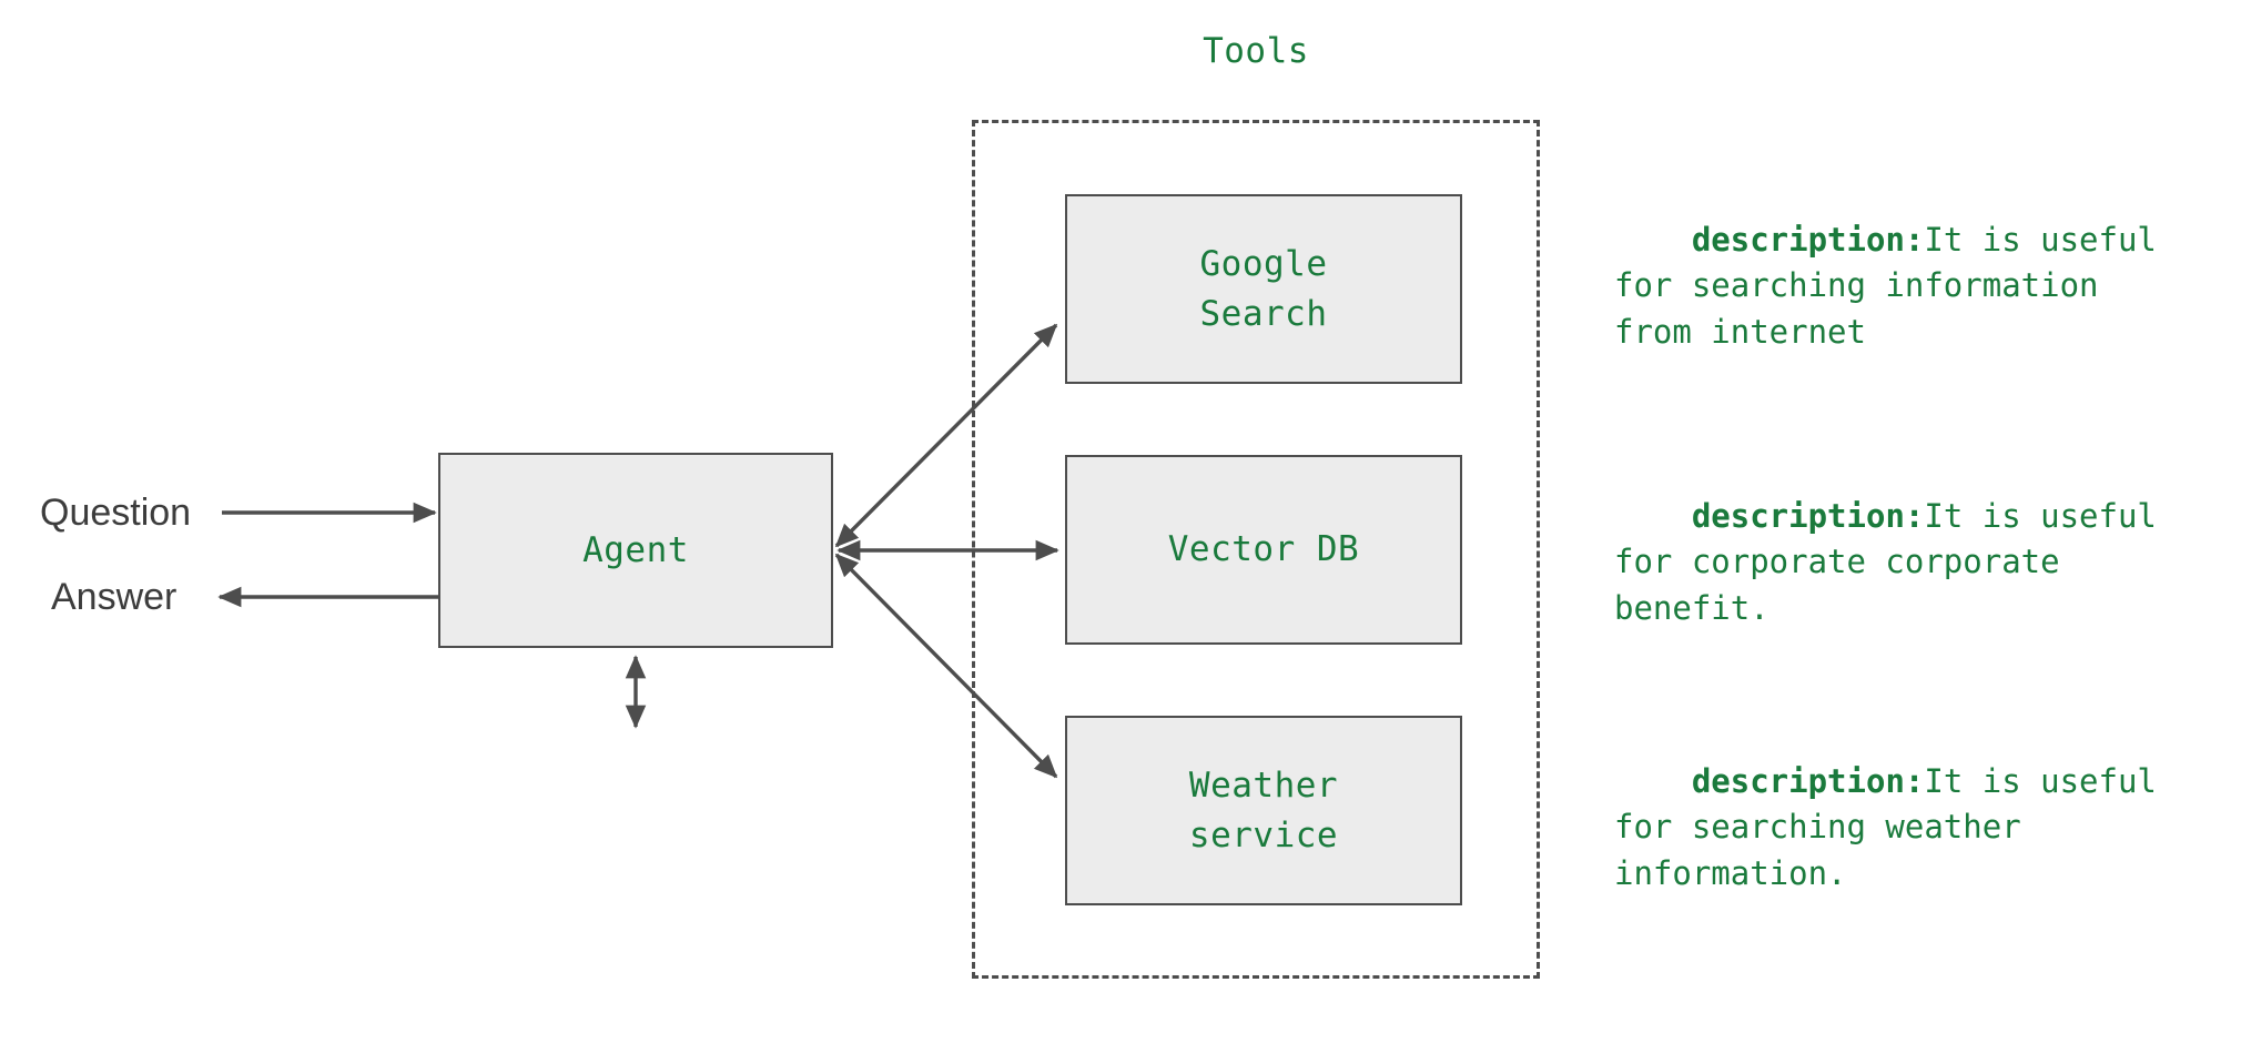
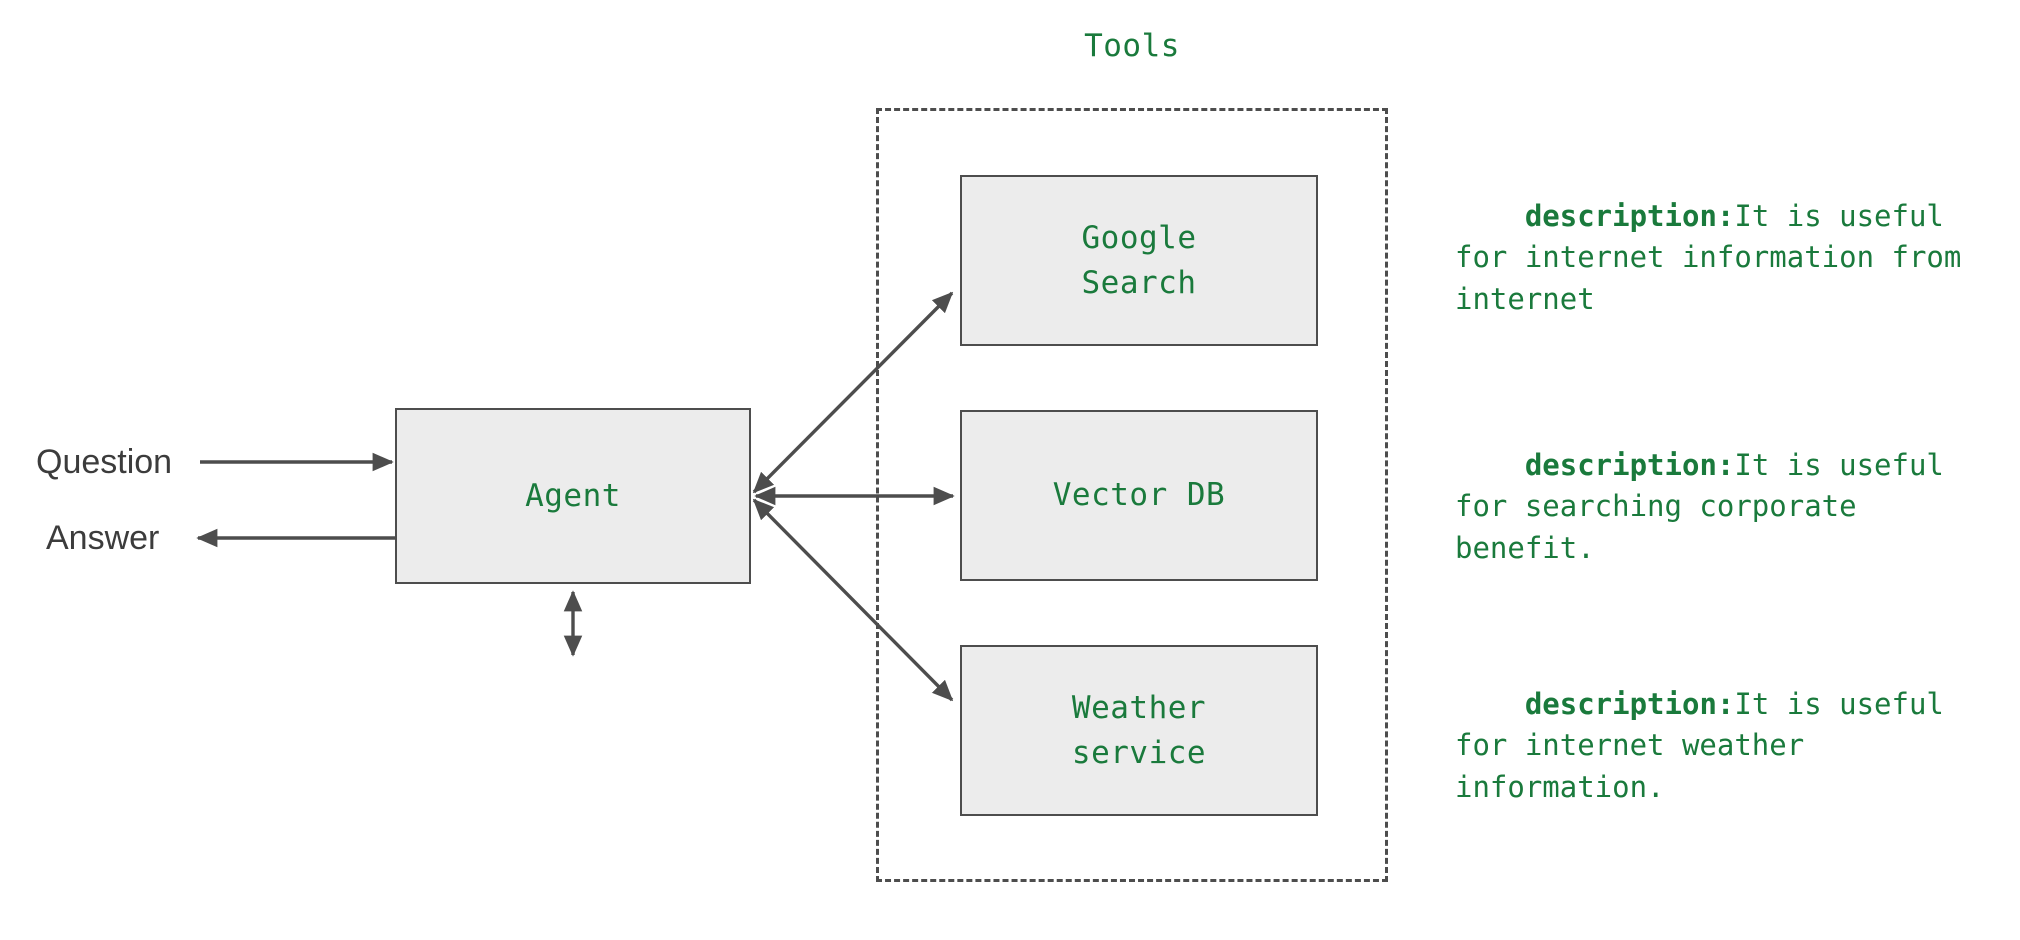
  Tools
  Question
  Answer
  Agent
  Google
  Search
  Vector DB
  Weather
  service
- description:It is useful for searching information from internet
+ description:It is useful for internet information from internet
- description:It is useful for corporate corporate benefit.
+ description:It is useful for searching corporate benefit.
- description:It is useful for searching weather information.
+ description:It is useful for internet weather information.
